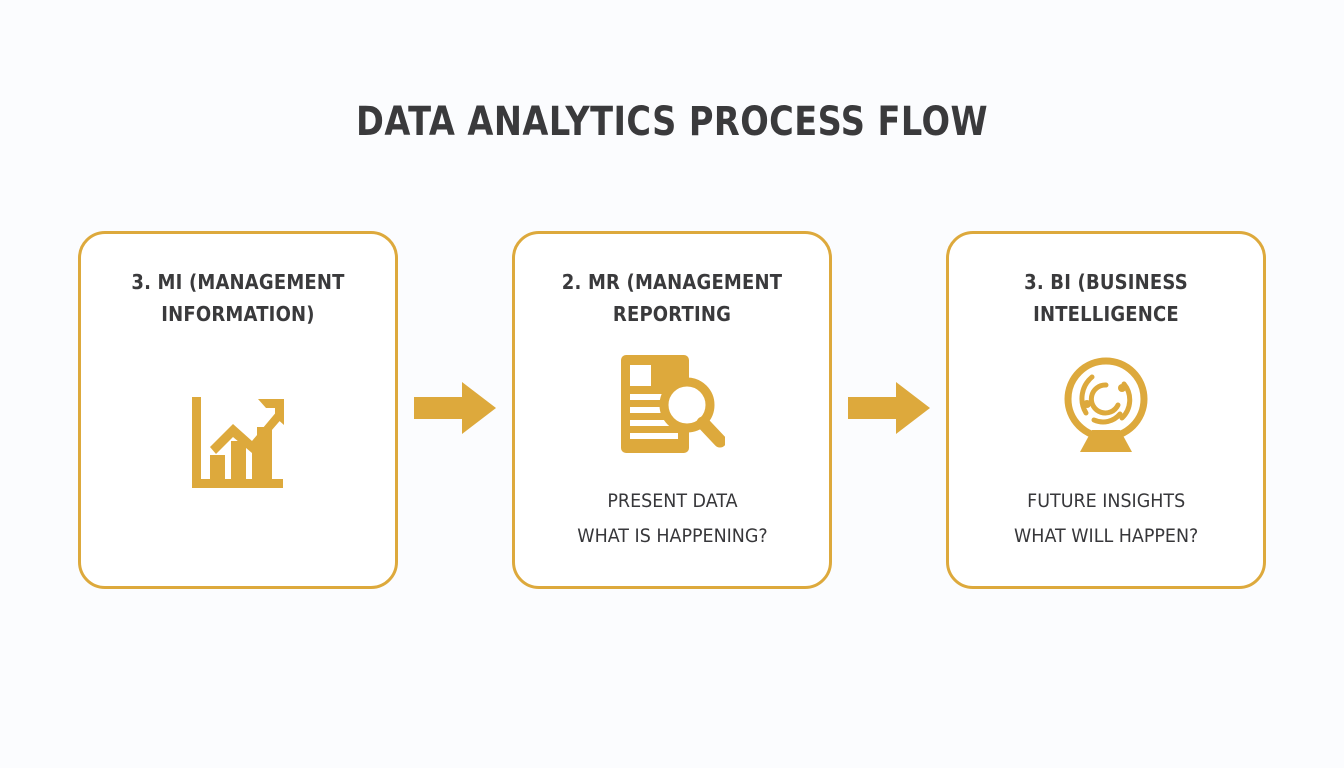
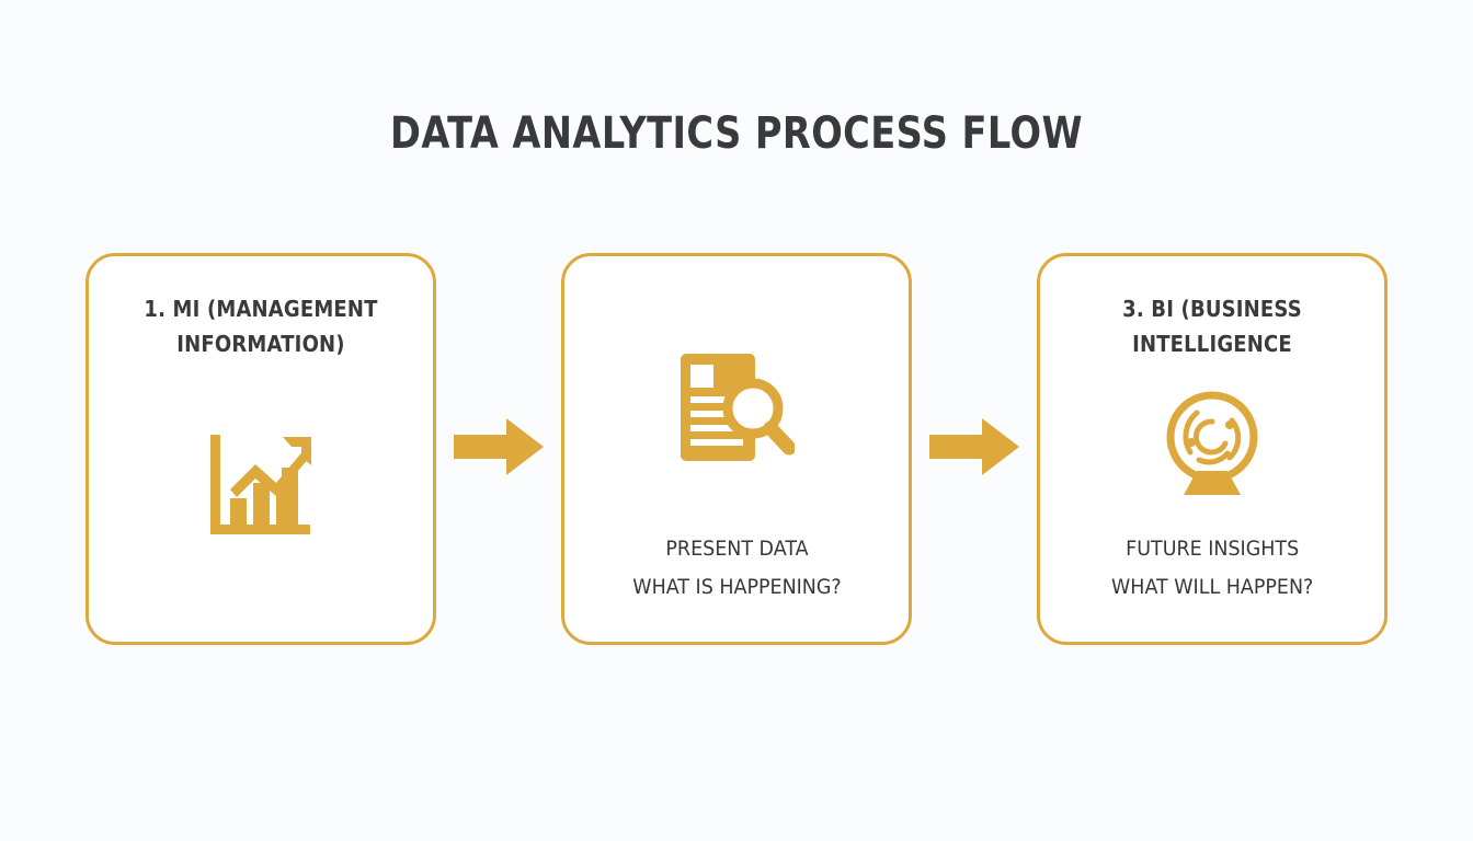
  DATA ANALYTICS PROCESS FLOW
- 3. MI (MANAGEMENT INFORMATION)
+ 1. MI (MANAGEMENT INFORMATION)
- 2. MR (MANAGEMENT REPORTING
  PRESENT DATA
  WHAT IS HAPPENING?
  3. BI (BUSINESS INTELLIGENCE
  FUTURE INSIGHTS
  WHAT WILL HAPPEN?
